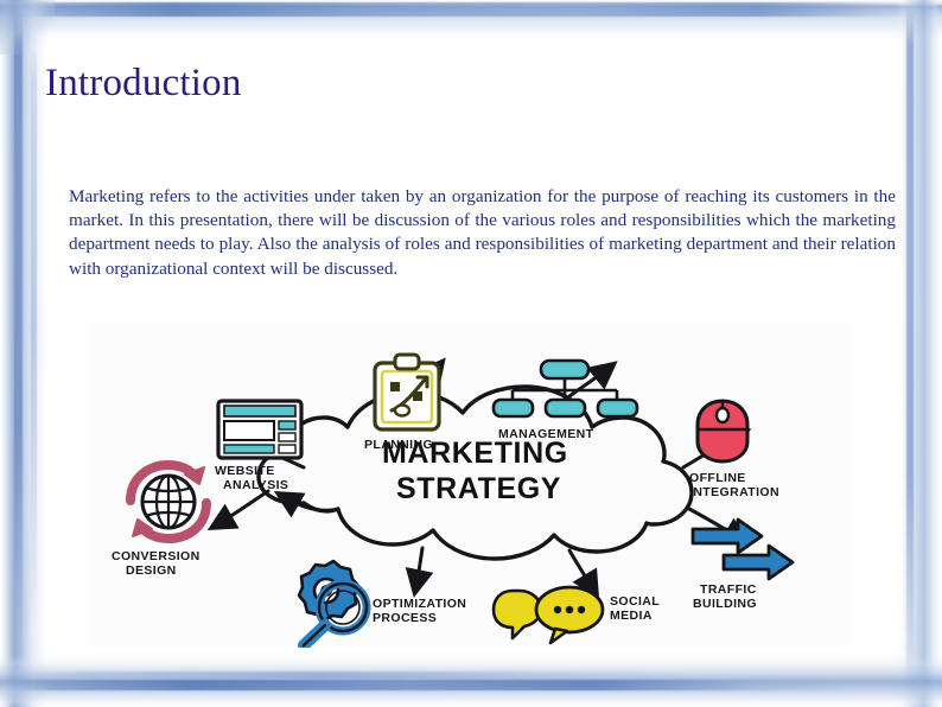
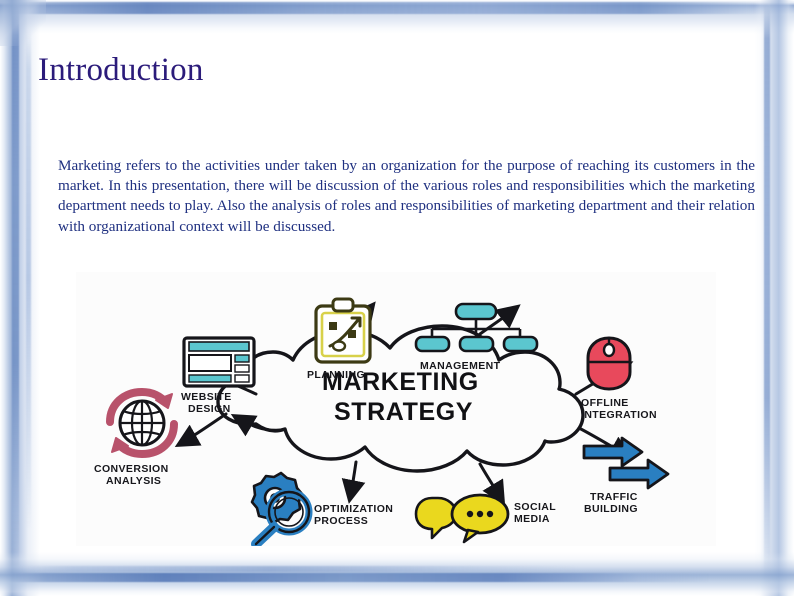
  Introduction
  Marketing refers to the activities under taken by an organization for the purpose of reaching its customers in the market. In this presentation, there will be discussion of the various roles and responsibilities which the marketing department needs to play. Also the analysis of roles and responsibilities of marketing department and their relation with organizational context will be discussed.
  MARKETING
  STRATEGY
  WEBSITE
- ANALYSIS
+ DESIGN
  PLANNING
  MANAGEMENT
  OFFLINE
  INTEGRATION
  TRAFFIC
  BUILDING
  SOCIAL
  MEDIA
  OPTIMIZATION
  PROCESS
  CONVERSION
- DESIGN
+ ANALYSIS
